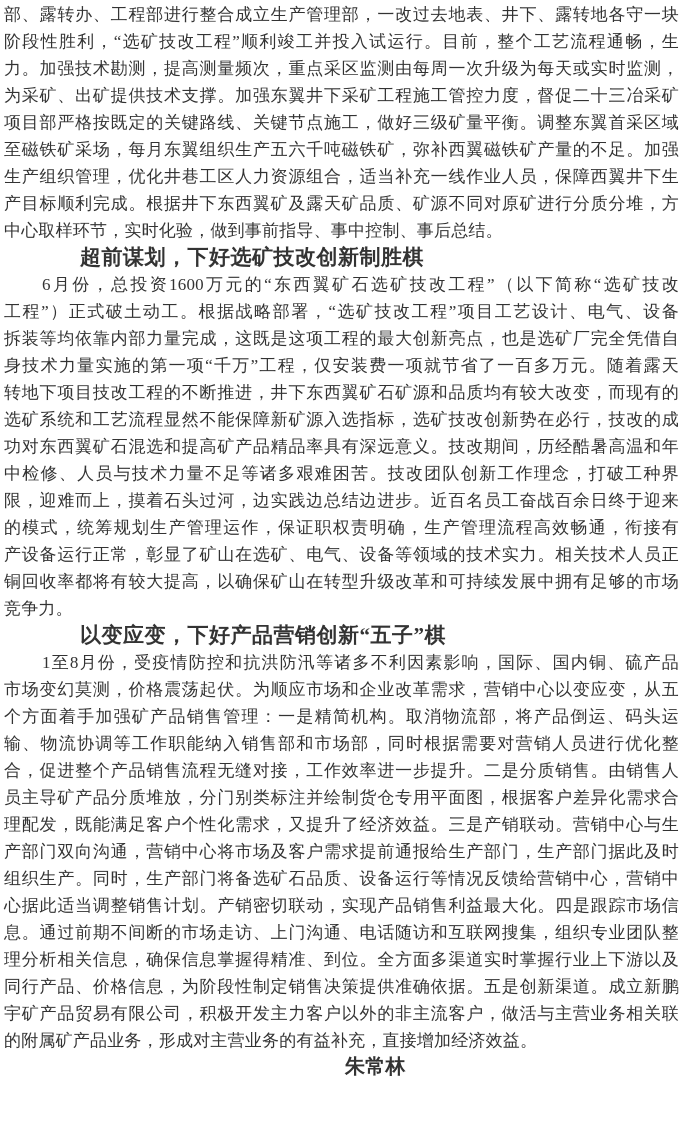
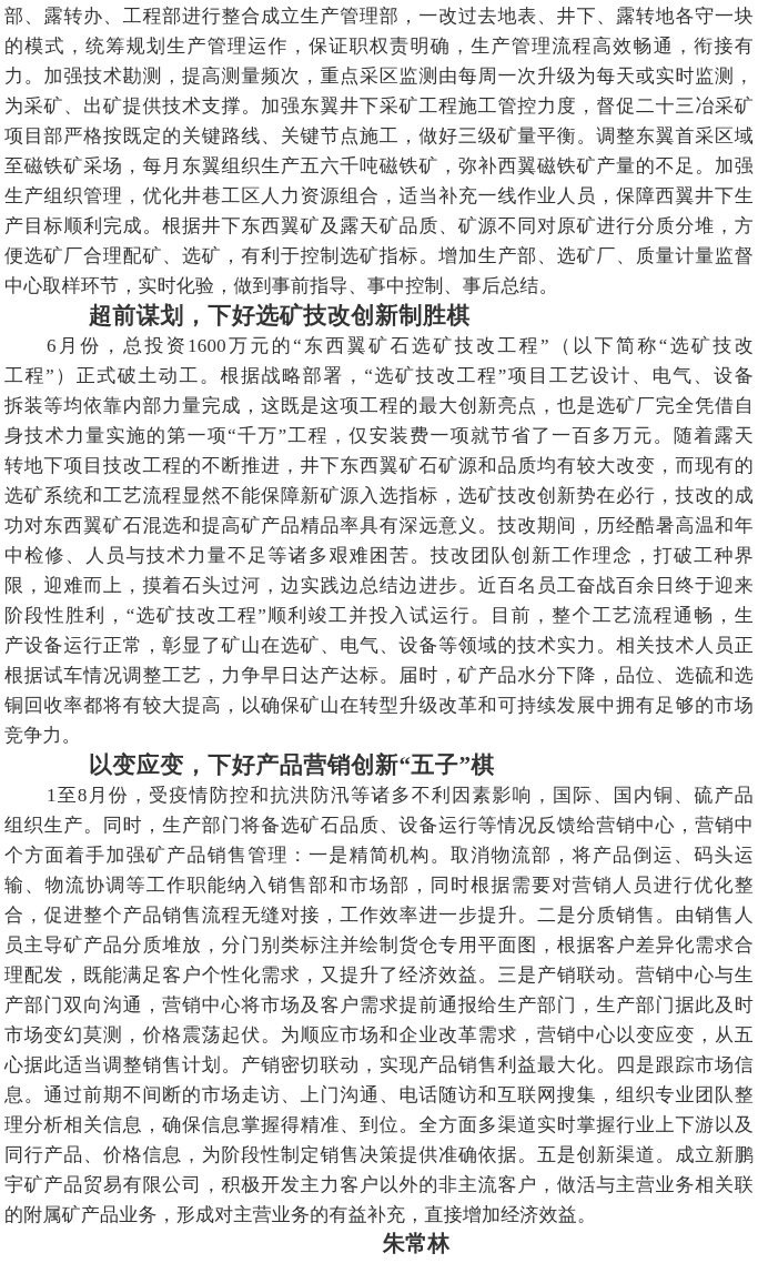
  部、露转办、工程部进行整合成立生产管理部，一改过去地表、井下、露转地各守一块
- 阶段性胜利，“选矿技改工程”顺利竣工并投入试运行。目前，整个工艺流程通畅，生
+ 的模式，统筹规划生产管理运作，保证职权责明确，生产管理流程高效畅通，衔接有
  力。加强技术勘测，提高测量频次，重点采区监测由每周一次升级为每天或实时监测，
  为采矿、出矿提供技术支撑。加强东翼井下采矿工程施工管控力度，督促二十三冶采矿
  项目部严格按既定的关键路线、关键节点施工，做好三级矿量平衡。调整东翼首采区域
  至磁铁矿采场，每月东翼组织生产五六千吨磁铁矿，弥补西翼磁铁矿产量的不足。加强
  生产组织管理，优化井巷工区人力资源组合，适当补充一线作业人员，保障西翼井下生
  产目标顺利完成。根据井下东西翼矿及露天矿品质、矿源不同对原矿进行分质分堆，方
+ 便选矿厂合理配矿、选矿，有利于控制选矿指标。增加生产部、选矿厂、质量计量监督
  中心取样环节，实时化验，做到事前指导、事中控制、事后总结。
  超前谋划，下好选矿技改创新制胜棋
  6月份，总投资1600万元的“东西翼矿石选矿技改工程”（以下简称“选矿技改
  工程”）正式破土动工。根据战略部署，“选矿技改工程”项目工艺设计、电气、设备
  拆装等均依靠内部力量完成，这既是这项工程的最大创新亮点，也是选矿厂完全凭借自
  身技术力量实施的第一项“千万”工程，仅安装费一项就节省了一百多万元。随着露天
  转地下项目技改工程的不断推进，井下东西翼矿石矿源和品质均有较大改变，而现有的
  选矿系统和工艺流程显然不能保障新矿源入选指标，选矿技改创新势在必行，技改的成
  功对东西翼矿石混选和提高矿产品精品率具有深远意义。技改期间，历经酷暑高温和年
  中检修、人员与技术力量不足等诸多艰难困苦。技改团队创新工作理念，打破工种界
  限，迎难而上，摸着石头过河，边实践边总结边进步。近百名员工奋战百余日终于迎来
- 的模式，统筹规划生产管理运作，保证职权责明确，生产管理流程高效畅通，衔接有
+ 阶段性胜利，“选矿技改工程”顺利竣工并投入试运行。目前，整个工艺流程通畅，生
  产设备运行正常，彰显了矿山在选矿、电气、设备等领域的技术实力。相关技术人员正
+ 根据试车情况调整工艺，力争早日达产达标。届时，矿产品水分下降，品位、选硫和选
  铜回收率都将有较大提高，以确保矿山在转型升级改革和可持续发展中拥有足够的市场
  竞争力。
  以变应变，下好产品营销创新“五子”棋
  1至8月份，受疫情防控和抗洪防汛等诸多不利因素影响，国际、国内铜、硫产品
- 市场变幻莫测，价格震荡起伏。为顺应市场和企业改革需求，营销中心以变应变，从五
+ 组织生产。同时，生产部门将备选矿石品质、设备运行等情况反馈给营销中心，营销中
  个方面着手加强矿产品销售管理：一是精简机构。取消物流部，将产品倒运、码头运
  输、物流协调等工作职能纳入销售部和市场部，同时根据需要对营销人员进行优化整
  合，促进整个产品销售流程无缝对接，工作效率进一步提升。二是分质销售。由销售人
  员主导矿产品分质堆放，分门别类标注并绘制货仓专用平面图，根据客户差异化需求合
  理配发，既能满足客户个性化需求，又提升了经济效益。三是产销联动。营销中心与生
  产部门双向沟通，营销中心将市场及客户需求提前通报给生产部门，生产部门据此及时
- 组织生产。同时，生产部门将备选矿石品质、设备运行等情况反馈给营销中心，营销中
+ 市场变幻莫测，价格震荡起伏。为顺应市场和企业改革需求，营销中心以变应变，从五
  心据此适当调整销售计划。产销密切联动，实现产品销售利益最大化。四是跟踪市场信
  息。通过前期不间断的市场走访、上门沟通、电话随访和互联网搜集，组织专业团队整
  理分析相关信息，确保信息掌握得精准、到位。全方面多渠道实时掌握行业上下游以及
  同行产品、价格信息，为阶段性制定销售决策提供准确依据。五是创新渠道。成立新鹏
  宇矿产品贸易有限公司，积极开发主力客户以外的非主流客户，做活与主营业务相关联
  的附属矿产品业务，形成对主营业务的有益补充，直接增加经济效益。
  朱常林
